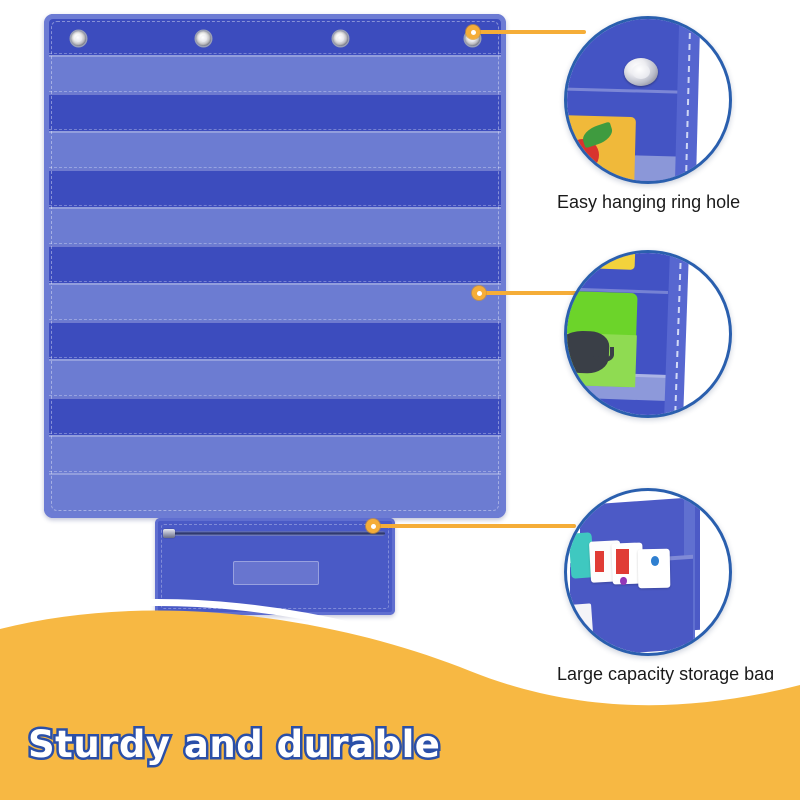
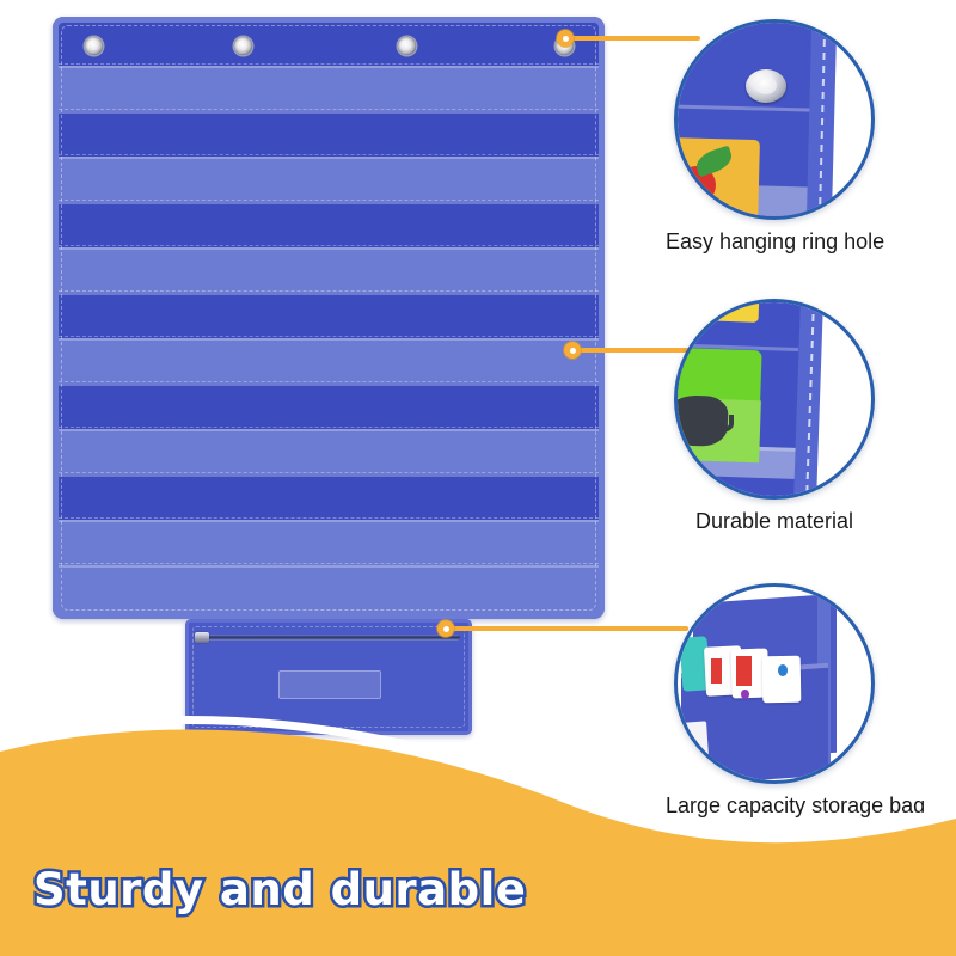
  Easy hanging ring hole
+ Durable material
  Large capacity storage
  Sturdy and durable
